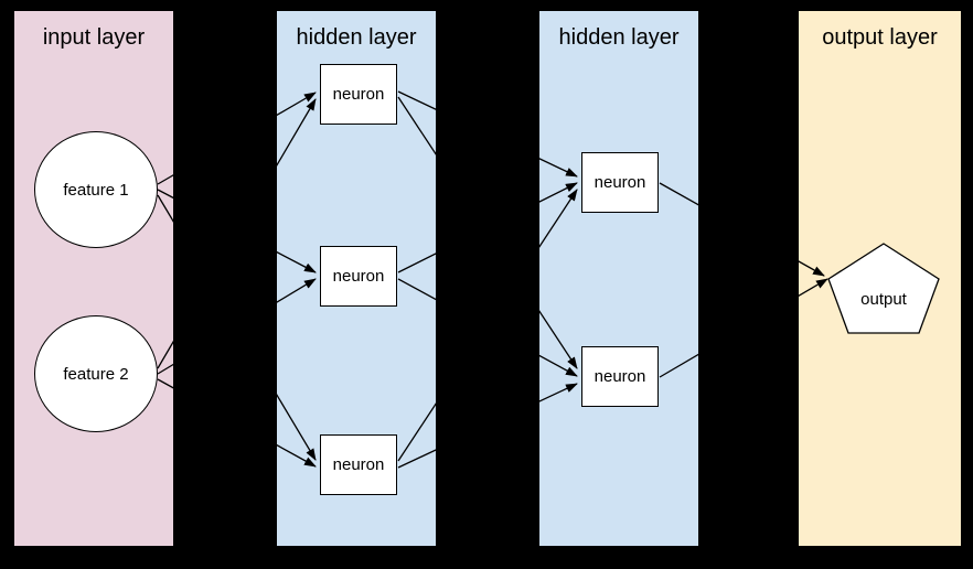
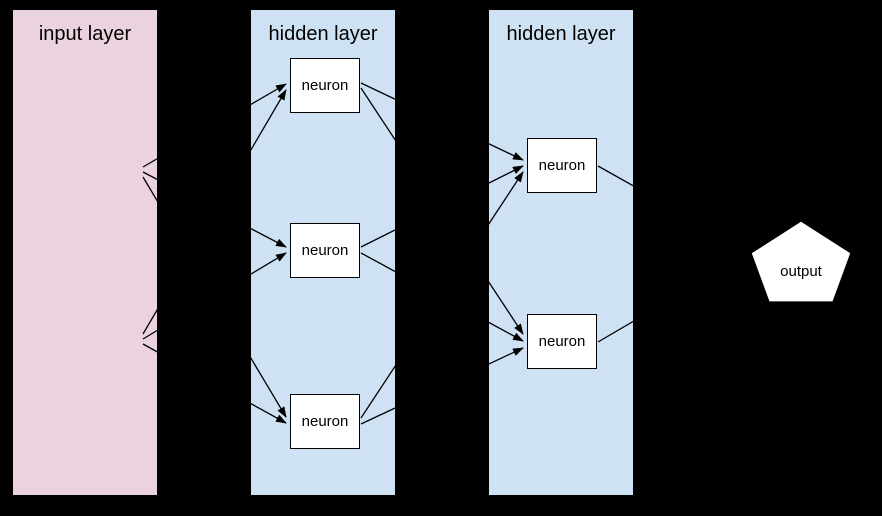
  input layer
  hidden layer
  hidden layer
- output layer
- feature 1
- feature 2
  neuron
  neuron
  neuron
  neuron
  neuron
  output
